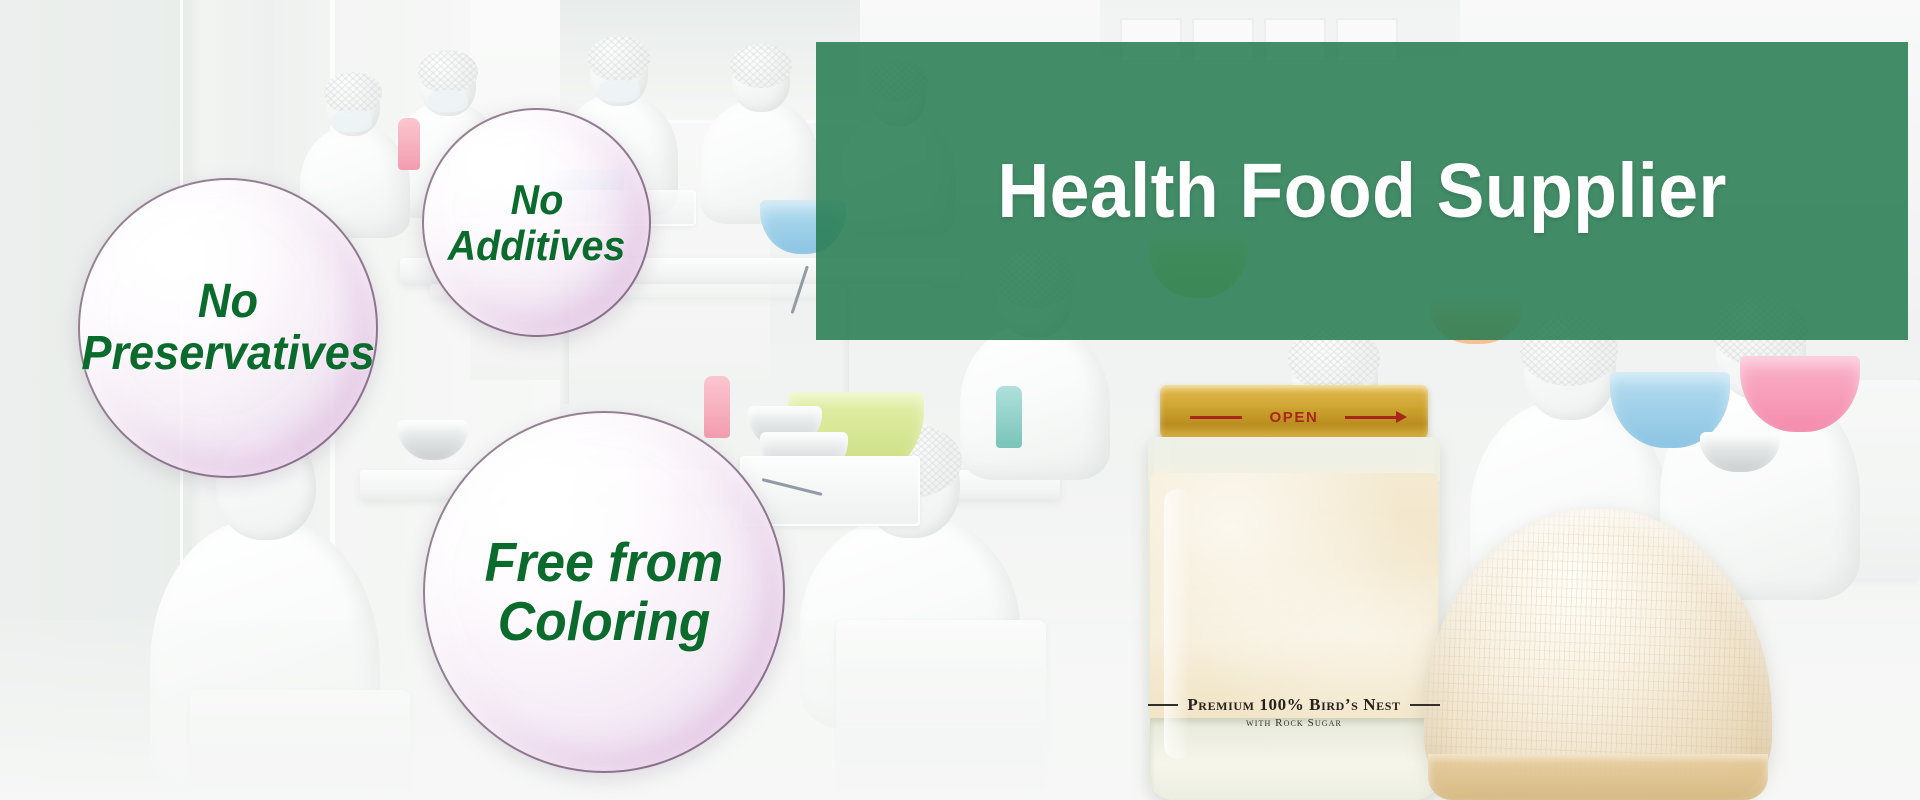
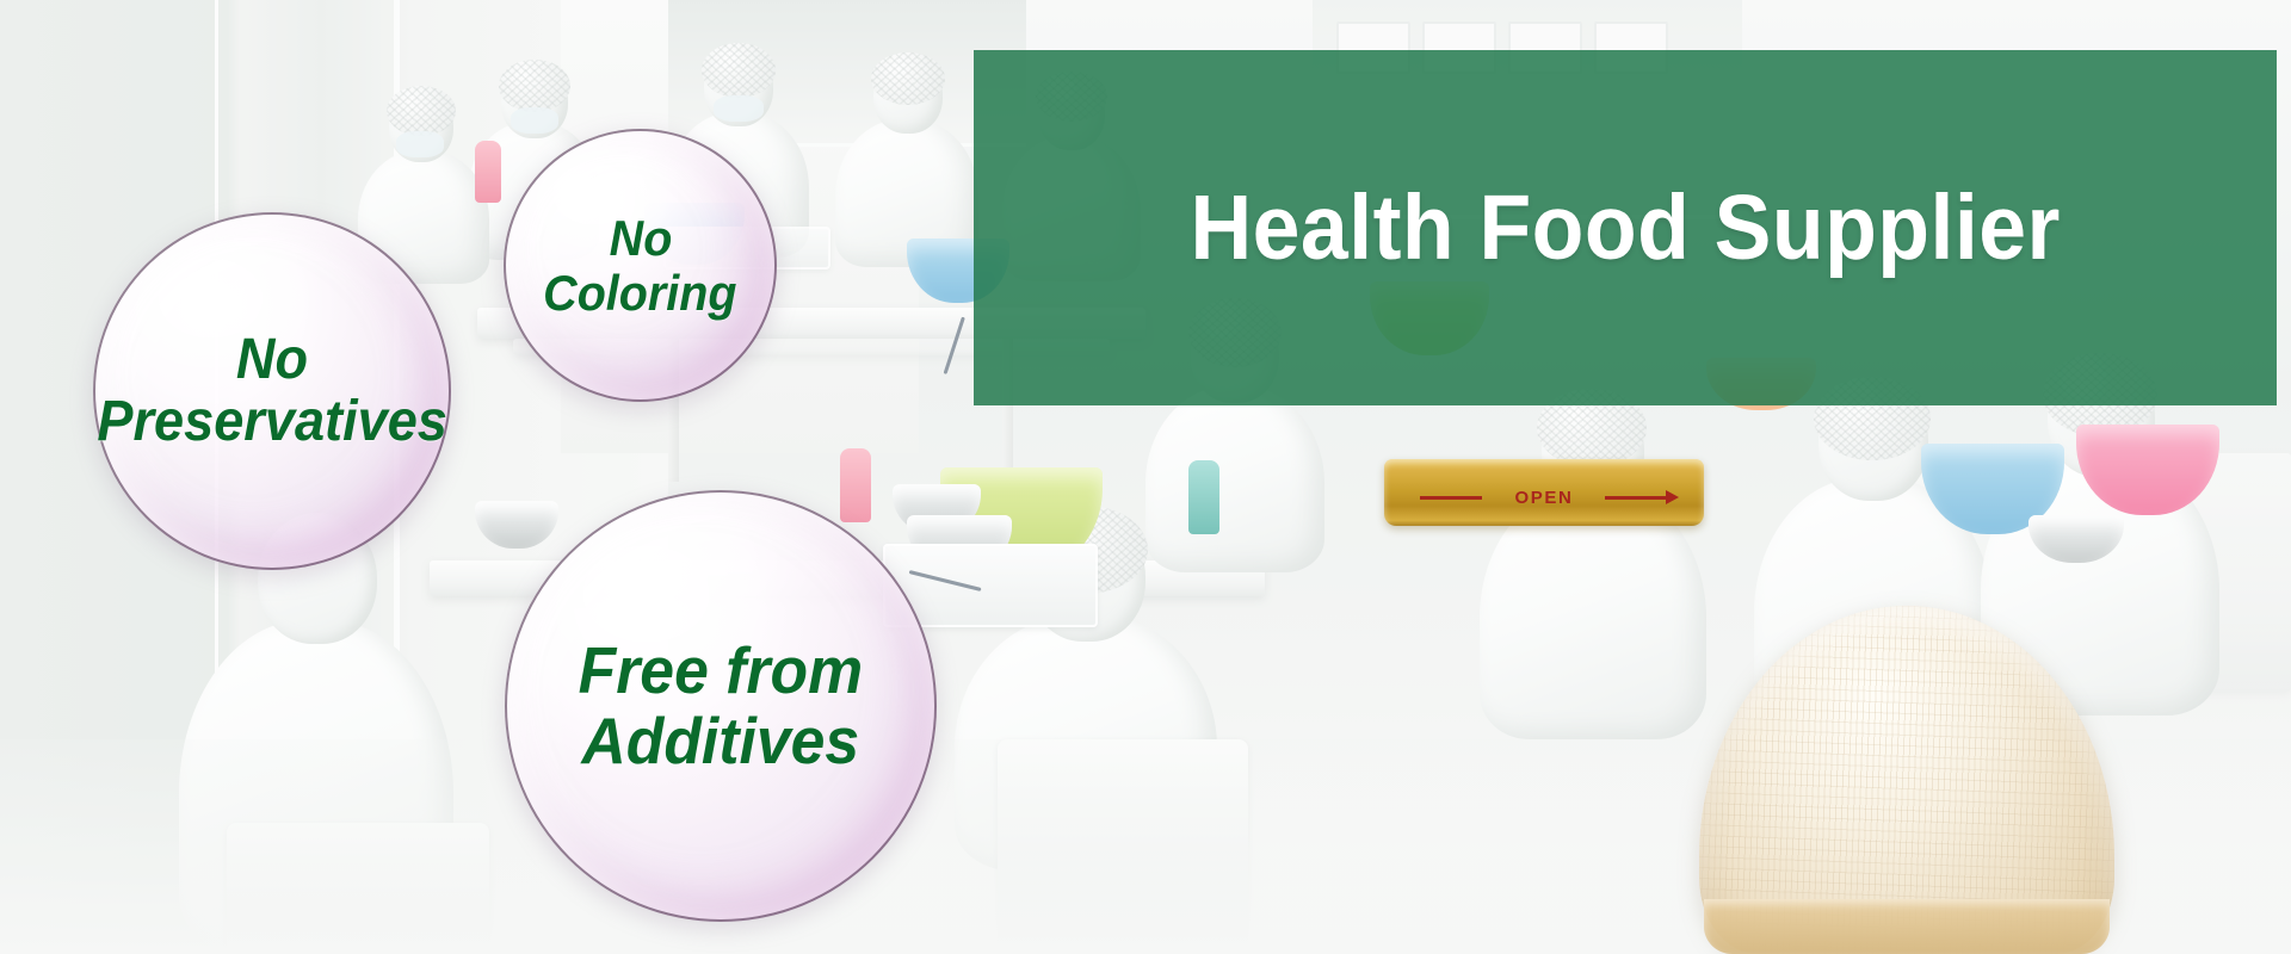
  Health Food Supplier
  No
  Preservatives
  No
- Additives
+ Coloring
  Free from
- Coloring
+ Additives
  OPEN
- Premium 100% Bird’s Nest
- with Rock Sugar
